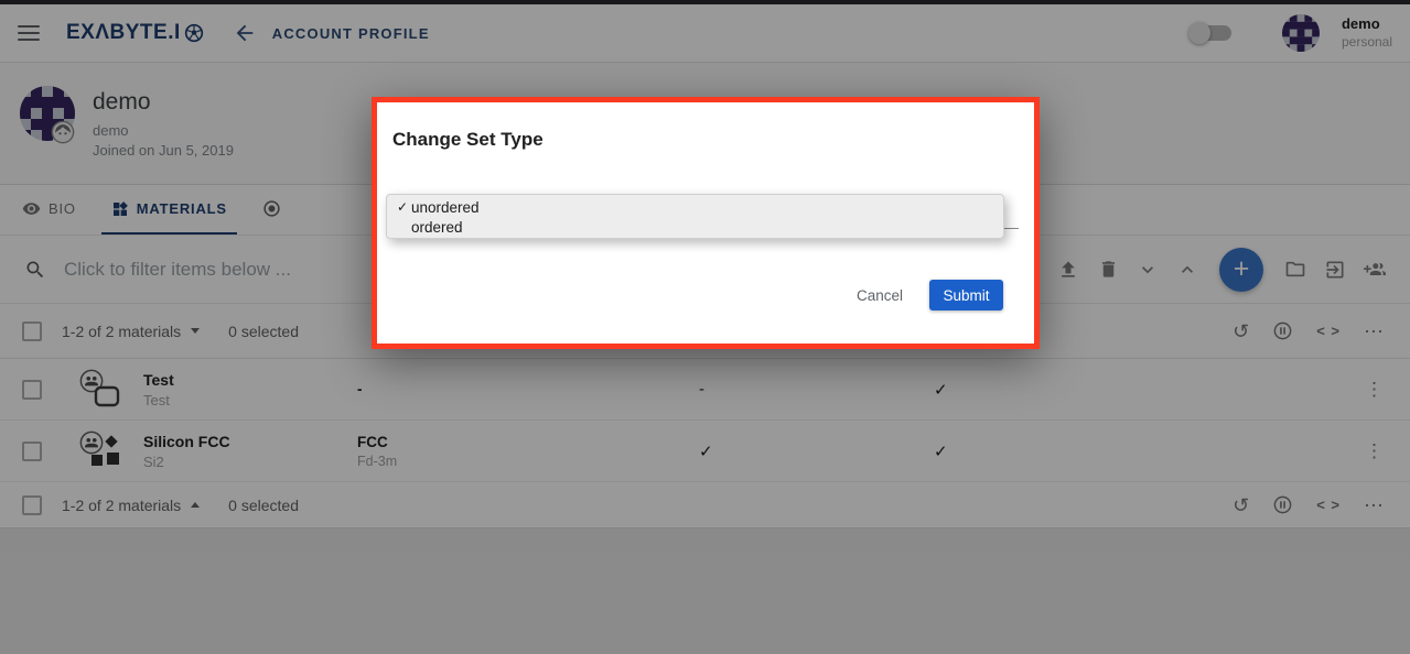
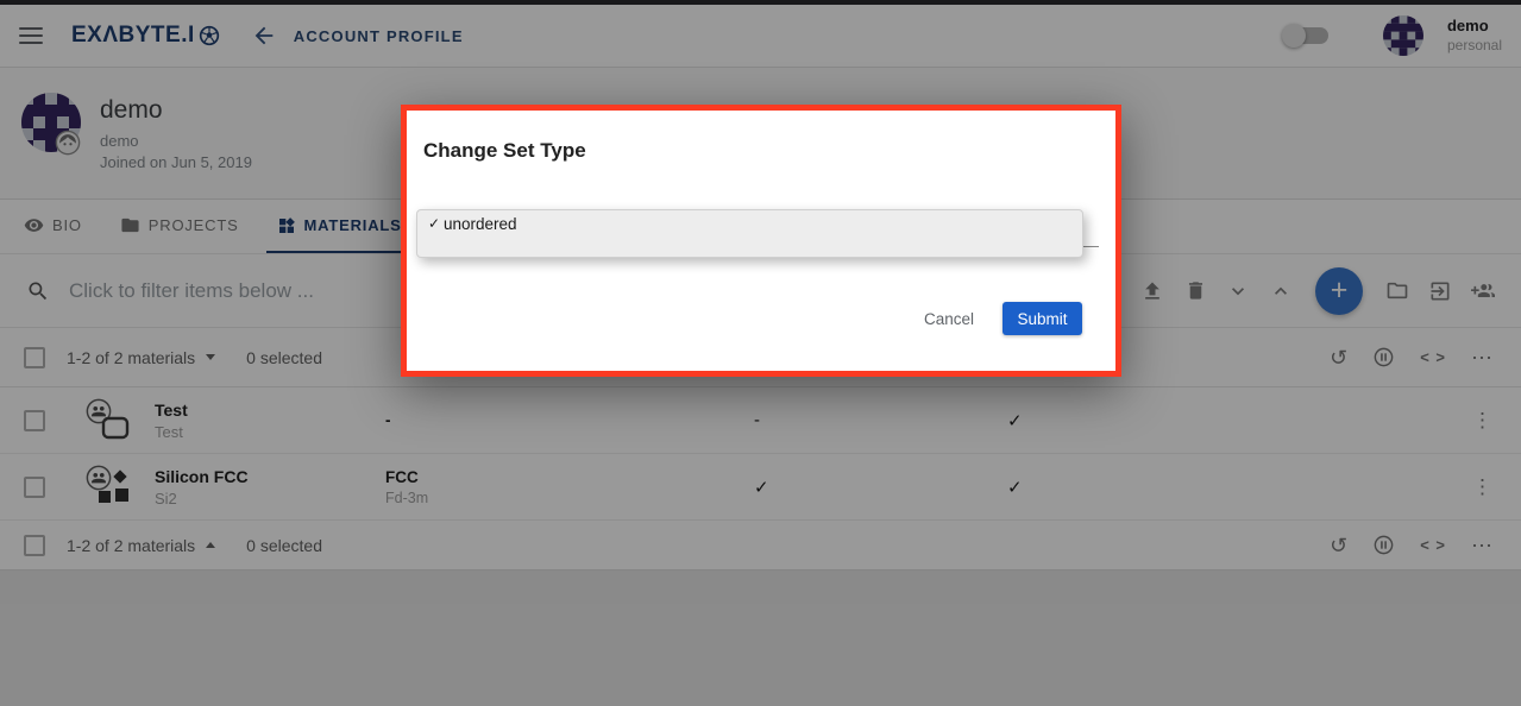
  EXΛBYTE.I
  ACCOUNT PROFILE
  demo
  personal
  demo
  demo
  Joined on Jun 5, 2019
  BIO
+ PROJECTS
  MATERIALS
  Click to filter items below ...
  +
  1-2 of 2 materials
  0 selected
  ↺
  < >
  ⋯
  Test
  Test
  -
  -
  ✓
  ⋮
  Silicon FCC
  Si2
  FCC
  Fd-3m
  ✓
  ✓
  ⋮
  1-2 of 2 materials
  0 selected
  ↺
  < >
  ⋯
  Change Set Type
  ✓
  unordered
- ordered
  Cancel
  Submit
